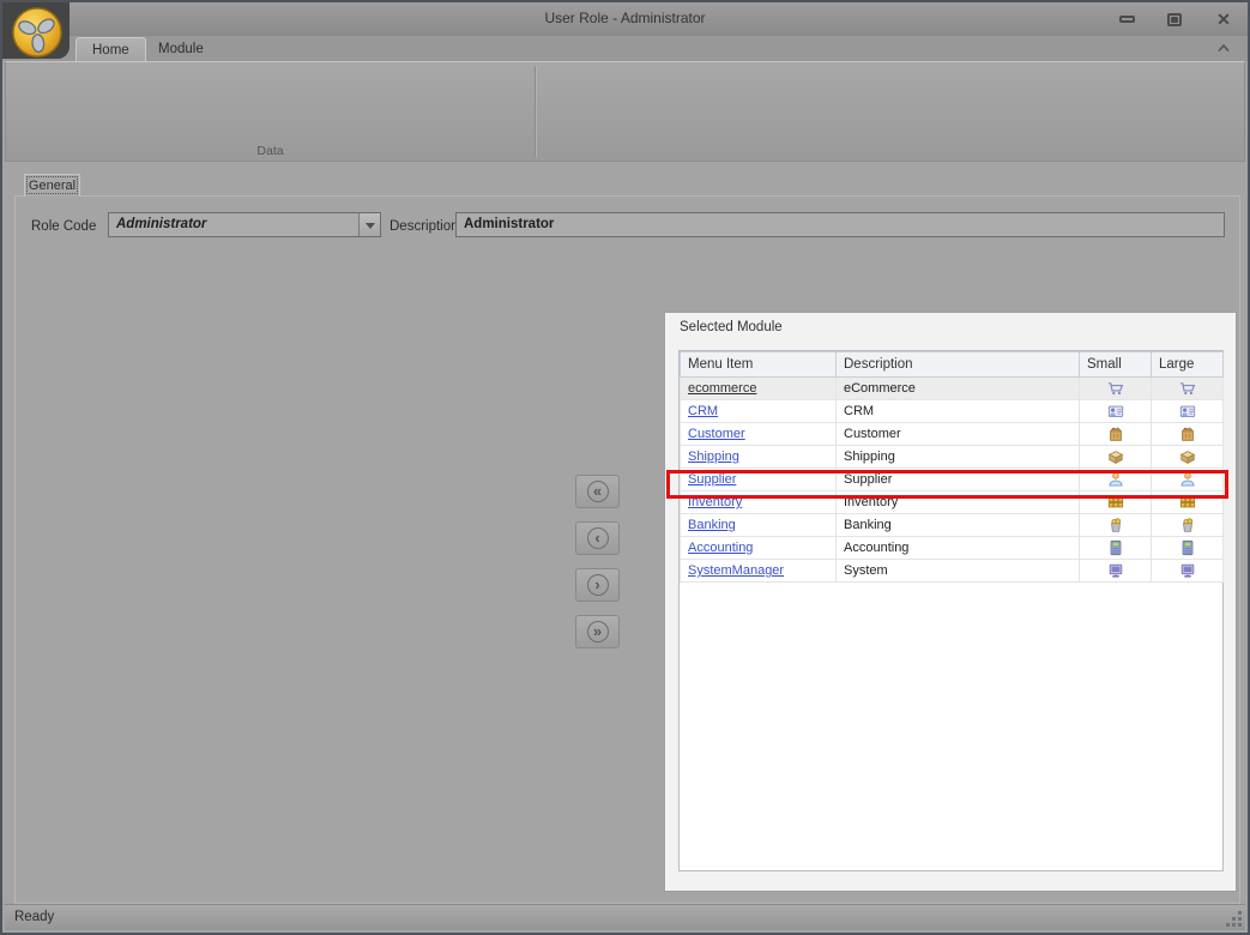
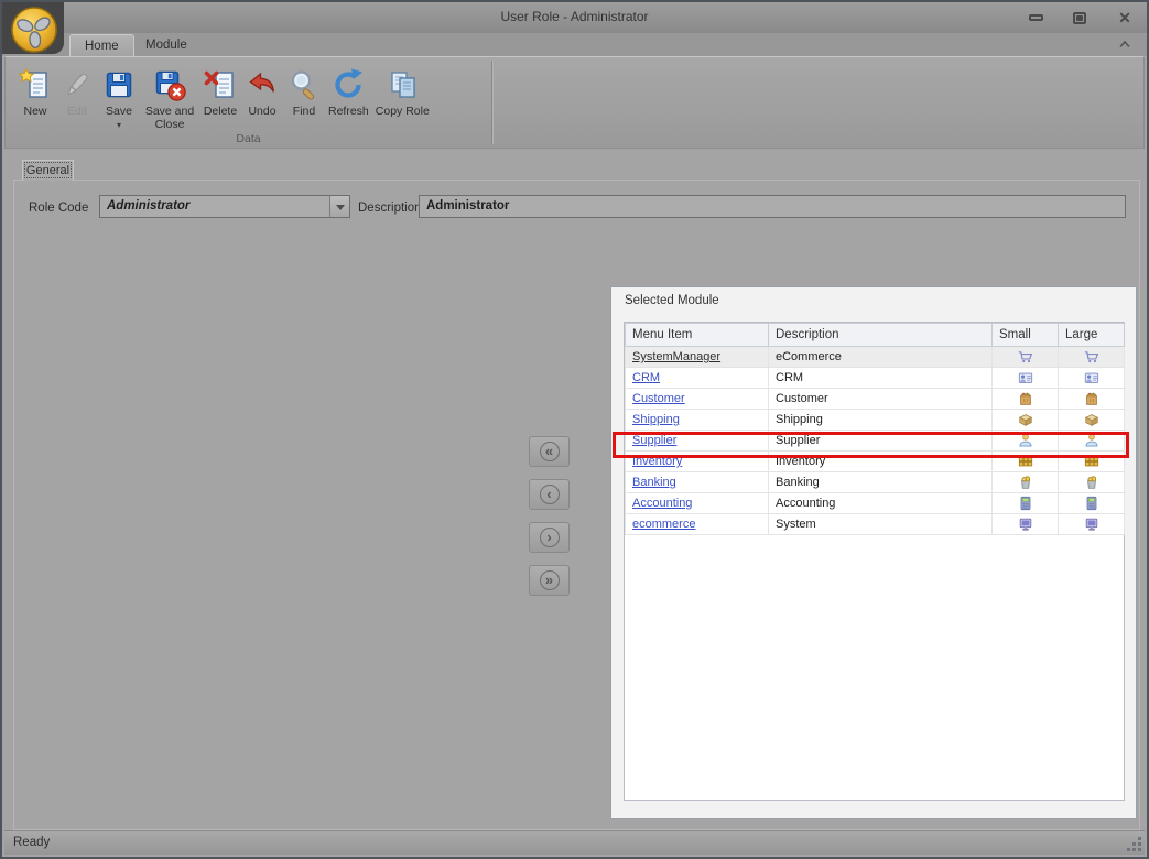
  User Role - Administrator
  ✕
  Home
  Module
+ New
+ Save
+ ▾
+ Save and Close
+ Delete
+ Undo
+ Find
+ Refresh
+ Copy Role
  Data
  General
  Role Code
  Administrator
  Descriptio
  Administrator
  «
  ‹
  ›
  »
  Selected Module
  Menu Item	Description	Small	Large
- ecommerce	eCommerce
+ SystemManager	eCommerce
  CRM	CRM
  Customer	Customer
  Shipping	Shipping
  Supplier	Supplier
  Inventory	Inventory
  Banking	Banking
  Accounting	Accounting
- SystemManager	System
+ ecommerce	System
  Ready
